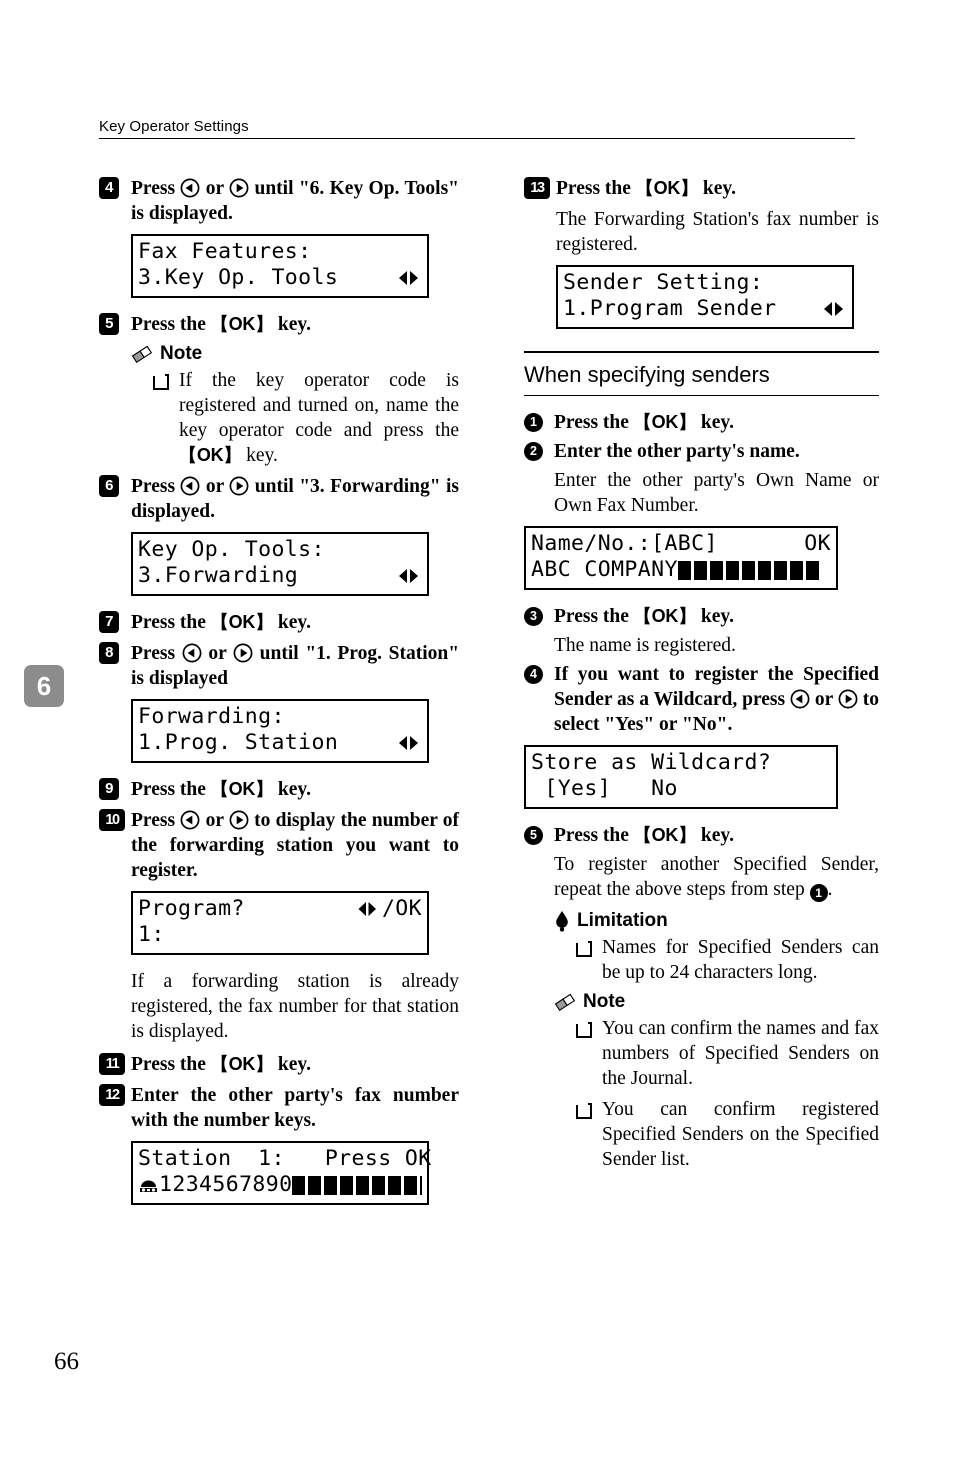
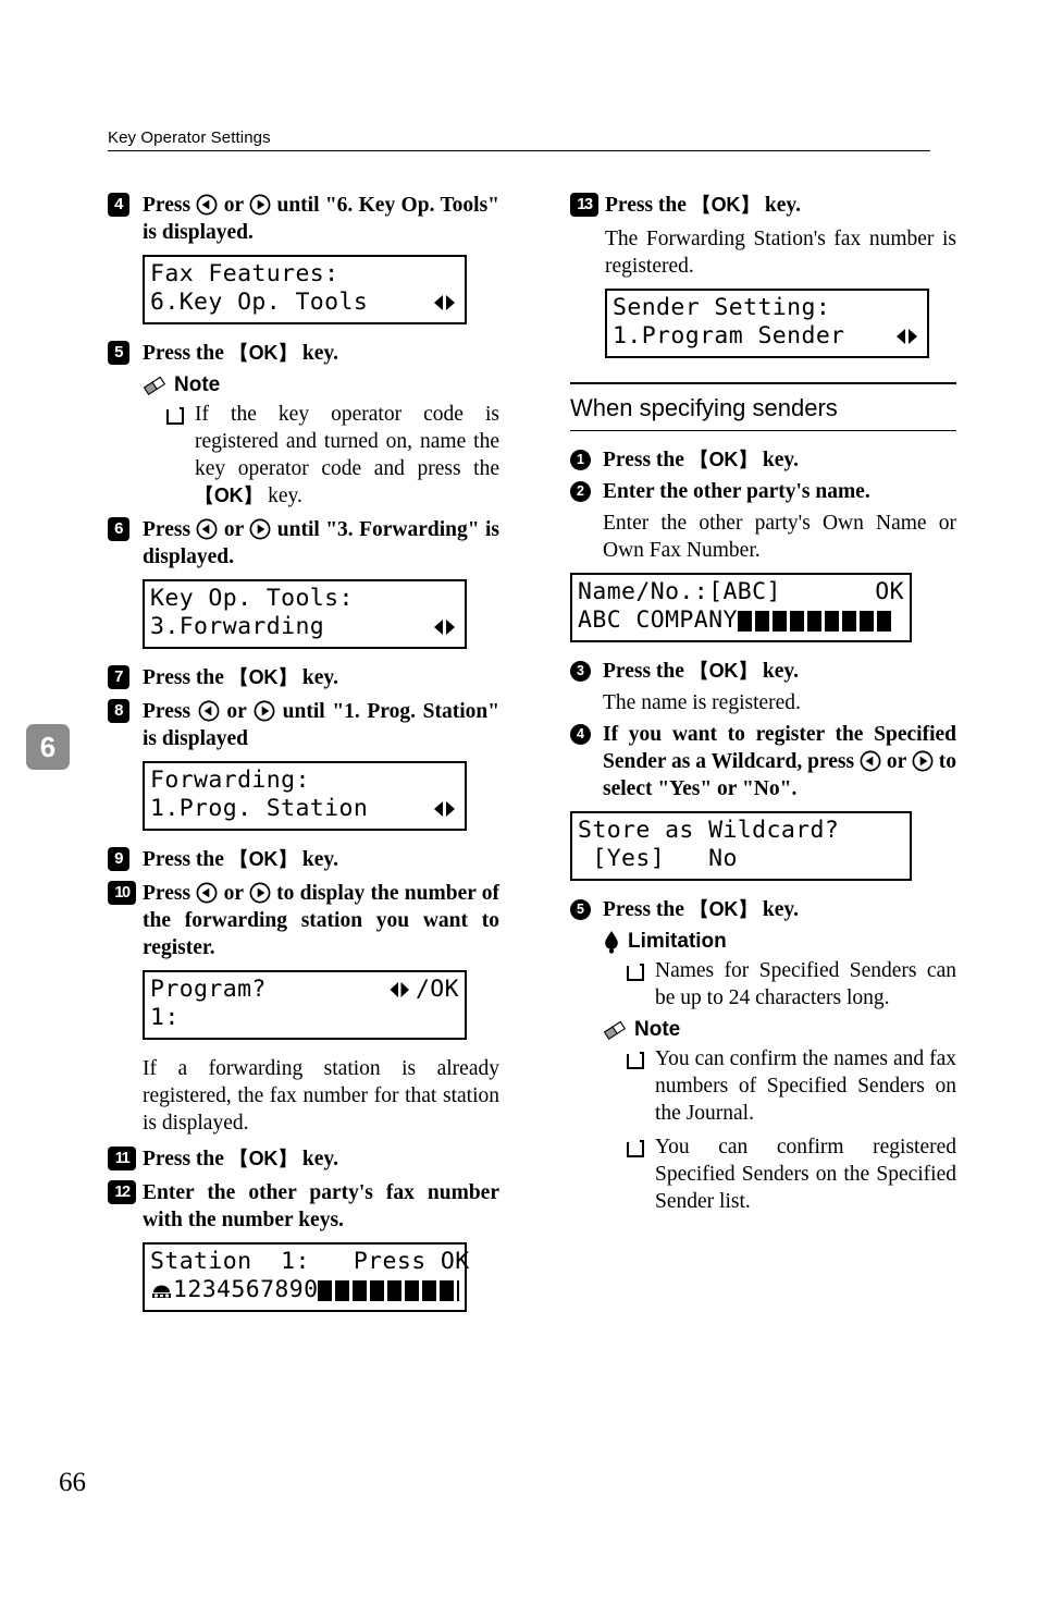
  Key Operator Settings
  6
  66
  4
  Press or until "6. Key Op. Tools" is displayed.
  Fax Features:
- 3.Key Op. Tools
+ 6.Key Op. Tools
  5
  Press the 【OK】 key.
  Note
  If the key operator code is registered and turned on, name the key operator code and press the 【OK】 key.
  6
  Press or until "3. Forwarding" is displayed.
  Key Op. Tools:
  3.Forwarding
  7
  Press the 【OK】 key.
  8
  Press or until "1. Prog. Station" is displayed
  Forwarding:
  1.Prog. Station
  9
  Press the 【OK】 key.
  10
  Press or to display the number of the forwarding station you want to register.
  Program?
  /OK
  1:
  If a forwarding station is already registered, the fax number for that station is displayed.
  11
  Press the 【OK】 key.
  12
  Enter the other party's fax number with the number keys.
  Station 1: Press OK
  1234567890
  13
  Press the 【OK】 key.
  The Forwarding Station's fax number is registered.
  Sender Setting:
  1.Program Sender
  When specifying senders
  1
  Press the 【OK】 key.
  2
  Enter the other party's name.
  Enter the other party's Own Name or Own Fax Number.
  Name/No.:[ABC]
  OK
  ABC COMPANY
  3
  Press the 【OK】 key.
  The name is registered.
  4
  If you want to register the Specified Sender as a Wildcard, press or to select "Yes" or "No".
  Store as Wildcard?
  [Yes] No
  5
  Press the 【OK】 key.
- To register another Specified Sender, repeat the above steps from step 1 .
  Limitation
  Names for Specified Senders can be up to 24 characters long.
  Note
  You can confirm the names and fax numbers of Specified Senders on the Journal.
  You can confirm registered Specified Senders on the Specified Sender list.
